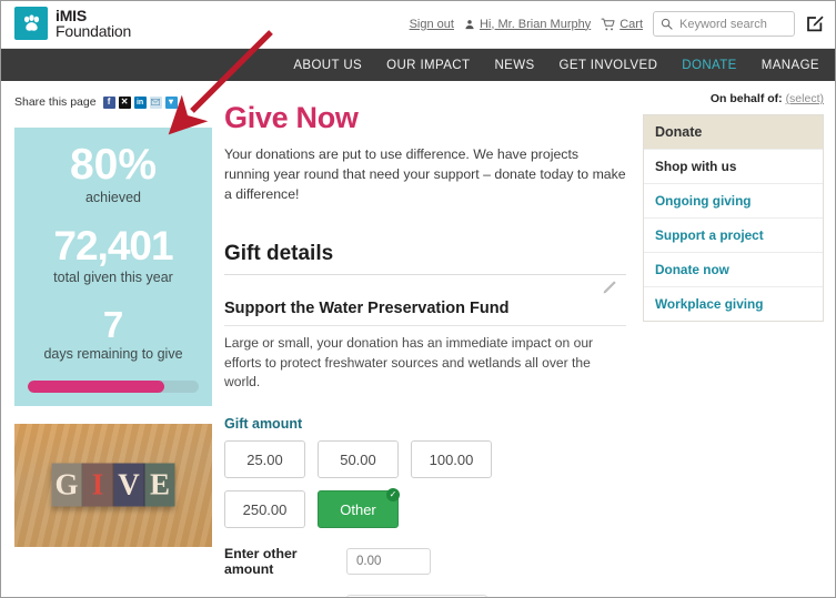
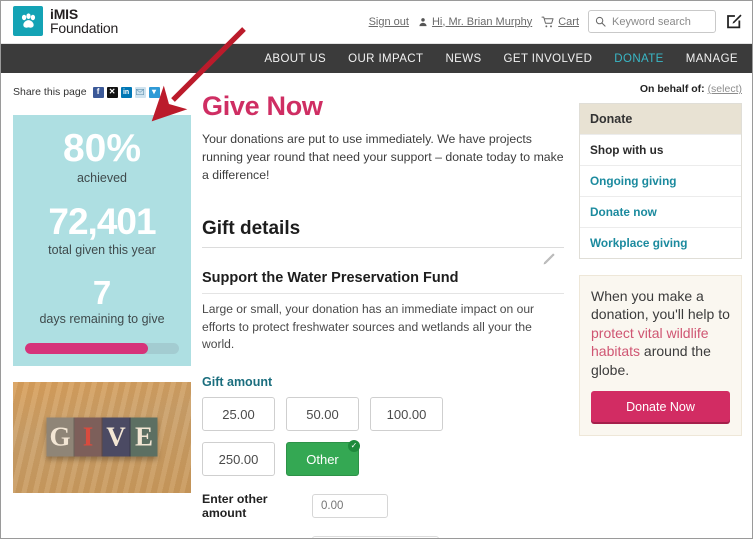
  iMIS
  Foundation
  Sign out
  Hi, Mr. Brian Murphy
  Cart
  Keyword search
  ABOUT US
  OUR IMPACT
  NEWS
  GET INVOLVED
  DONATE
  MANAGE
  Share this page
  f
  ✕
  ▾
  80%
  achieved
  72,401
  total given this year
  7
  days remaining to give
  G
  I
  V
  E
  Give Now
- Your donations are put to use difference. We have projects running year round that need your support – donate today to make a difference!
+ Your donations are put to use immediately. We have projects running year round that need your support – donate today to make a difference!
  Gift details
  Support the Water Preservation Fund
- Large or small, your donation has an immediate impact on our efforts to protect freshwater sources and wetlands all over the world.
+ Large or small, your donation has an immediate impact on our efforts to protect freshwater sources and wetlands all your the world.
  Gift amount
  25.00
  50.00
  100.00
  250.00
  Other
  ✓
  Enter other amount
  0.00
  On behalf of: (select)
  Donate
  Shop with us
  Ongoing giving
- Support a project
  Donate now
  Workplace giving
+ When you make a donation, you'll help to protect vital wildlife habitats around the globe.
+ Donate Now
